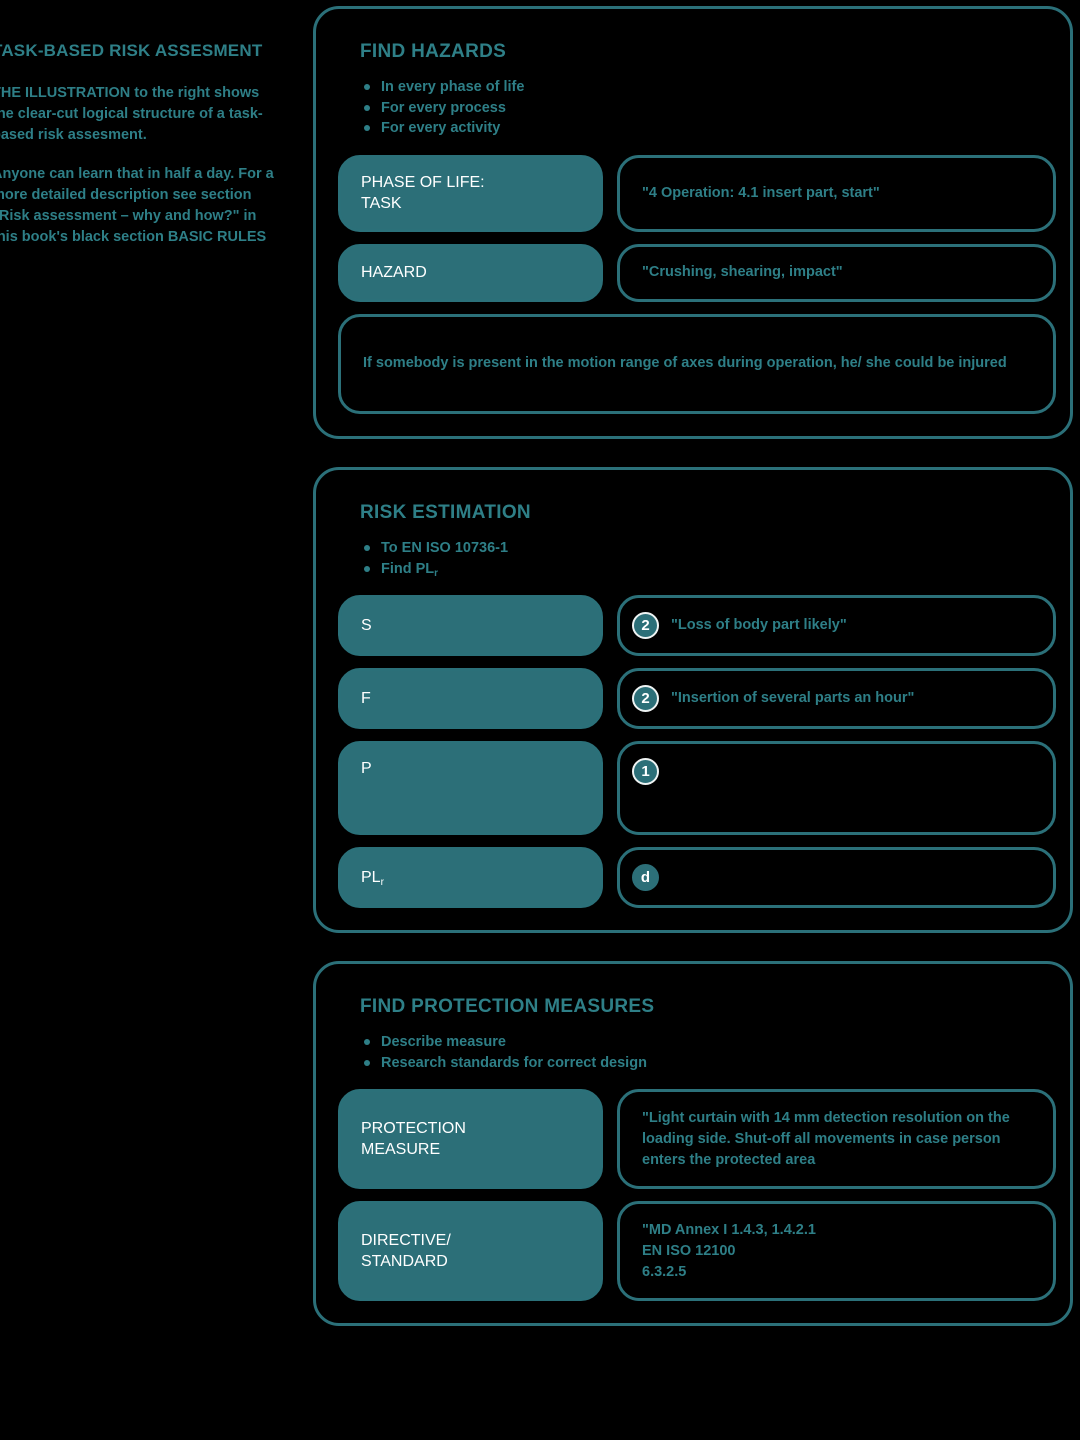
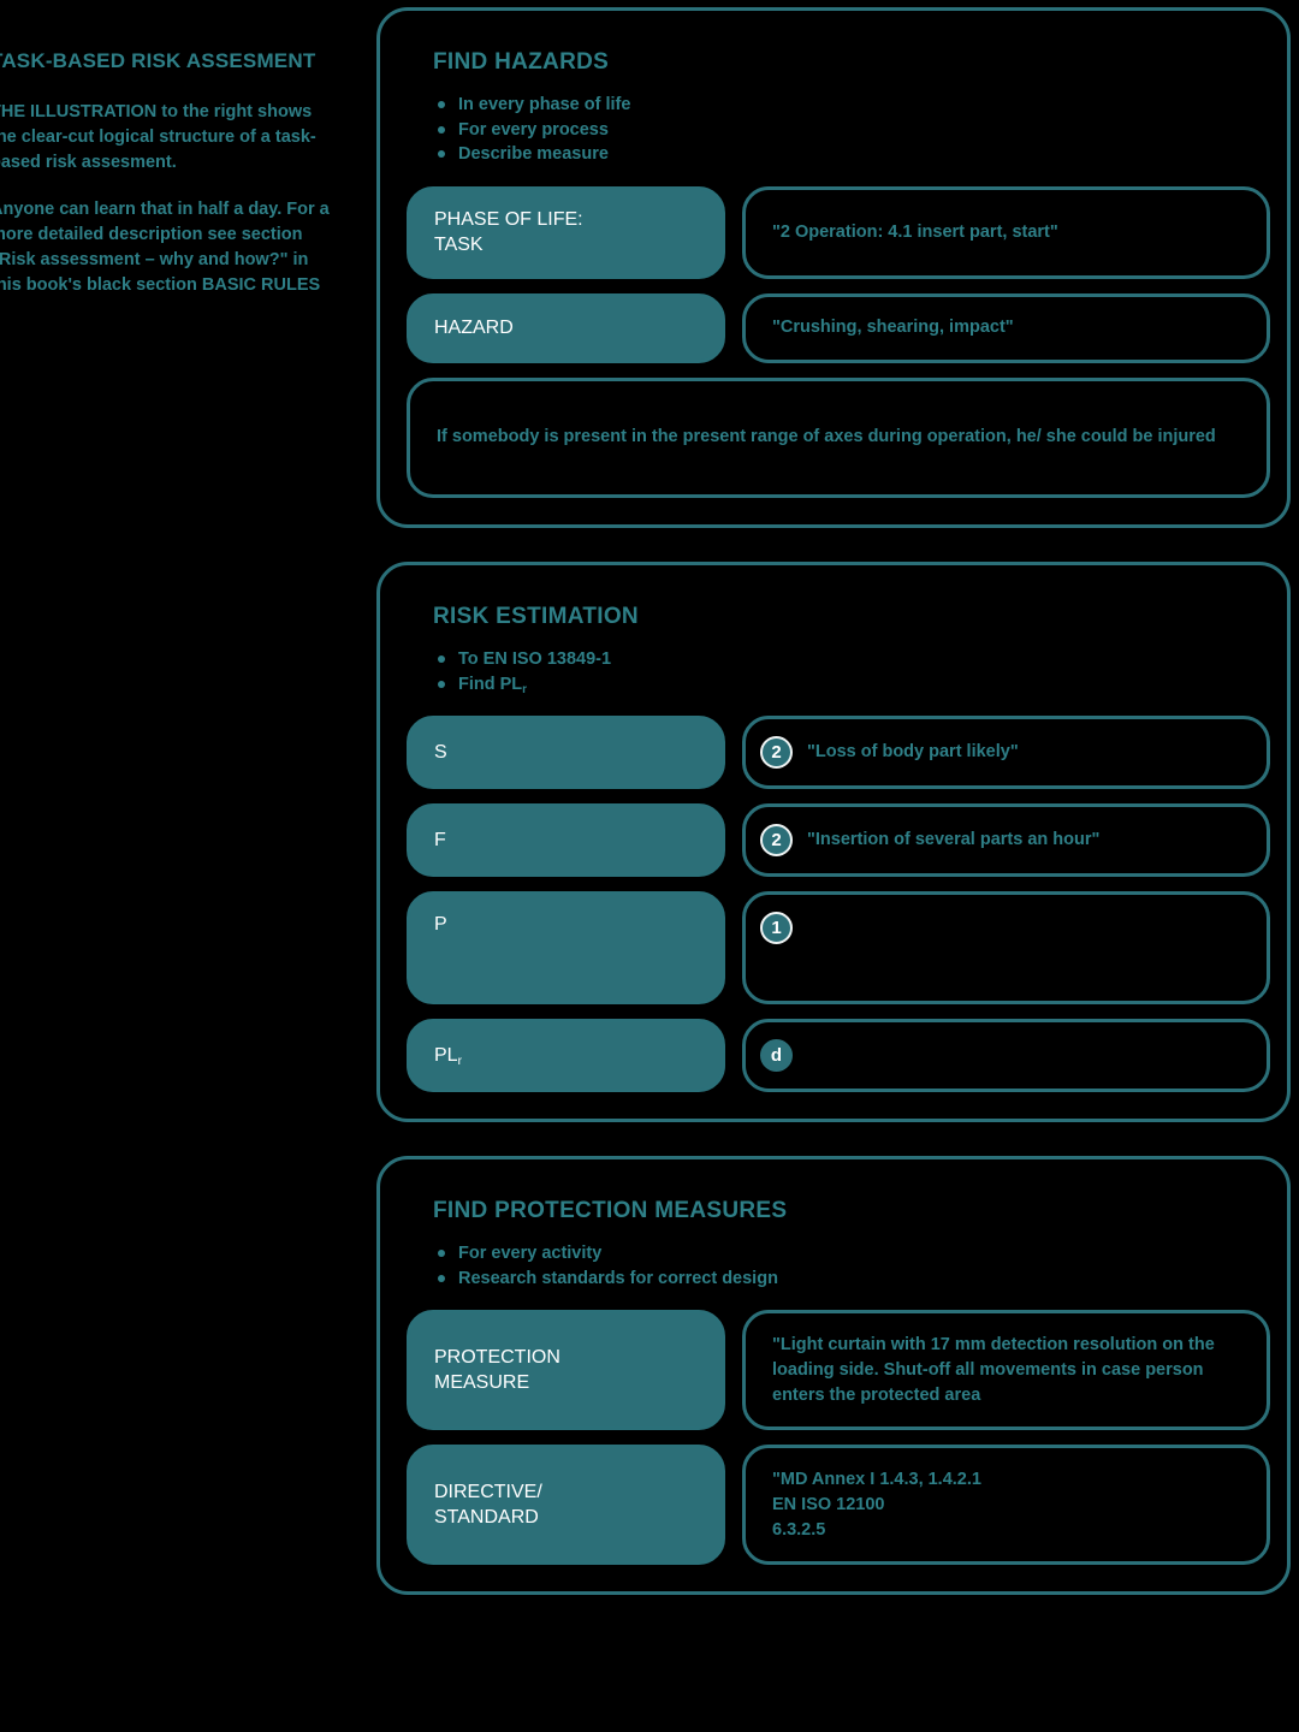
  ASK-BASED RISK ASSESMENT
  HE ILLUSTRATION to the right shows he clear-cut logical structure of a task-ased risk assesment.
  nyone can learn that in half a day. For a ore detailed description see section Risk assessment – why and how?" in his book's black section BASIC RULES
  FIND HAZARDS
  In every phase of life
  For every process
- For every activity
+ Describe measure
  PHASE OF LIFE:
  TASK
- "4 Operation: 4.1 insert part, start"
+ "2 Operation: 4.1 insert part, start"
  HAZARD
  "Crushing, shearing, impact"
- If somebody is present in the motion range of axes during operation, he/ she could be injured
+ If somebody is present in the present range of axes during operation, he/ she could be injured
  RISK ESTIMATION
- To EN ISO 10736-1
+ To EN ISO 13849-1
  Find PLr
  S
  2
  "Loss of body part likely"
  F
  2
  "Insertion of several parts an hour"
  P
  1
  PLr
  d
  FIND PROTECTION MEASURES
- Describe measure
+ For every activity
  Research standards for correct design
  PROTECTION
  MEASURE
- "Light curtain with 14 mm detection resolution on the loading side. Shut-off all movements in case person enters the protected area
+ "Light curtain with 17 mm detection resolution on the loading side. Shut-off all movements in case person enters the protected area
  DIRECTIVE/
  STANDARD
  "MD Annex I 1.4.3, 1.4.2.1
  EN ISO 12100
  6.3.2.5
